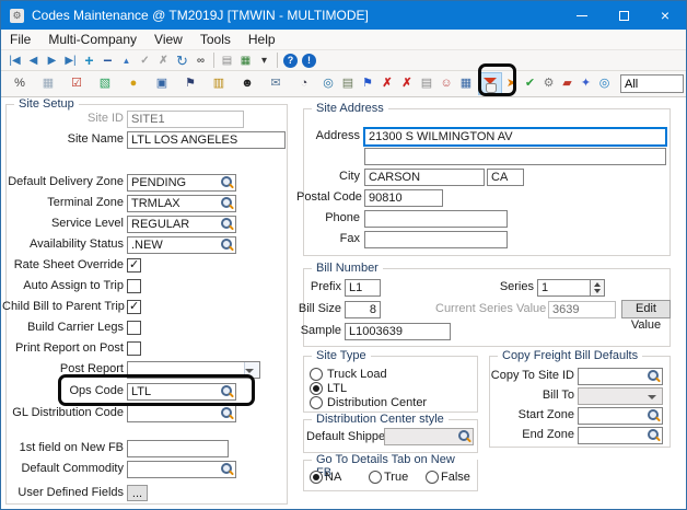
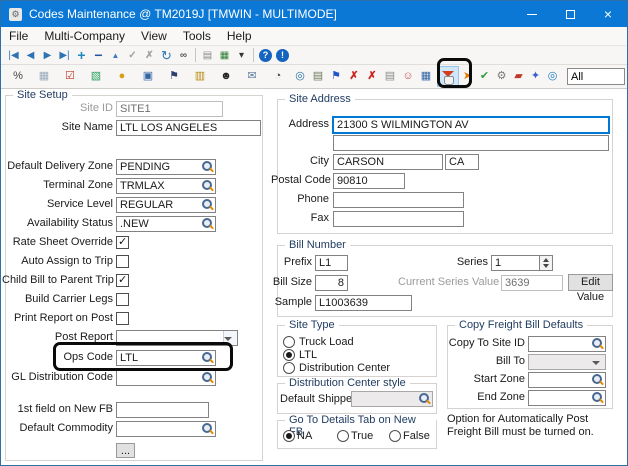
  ⚙
  Codes Maintenance @ TM2019J [TMWIN - MULTIMODE]
  ×
  File
  Multi-Company
  View
  Tools
  Help
  |◀
  ◀
  ▶
  ▶|
  +
  −
  ▲
  ✓
  ✗
  ↻
  ∞
  ▤
  ▦
  ▾
  ?
  !
  %
  ▦
  ☑
  ▧
  ●
  ▣
  ⚑
  ▥
  ☻
  ✉
  ◔
  ◎
  ▤
  ⚑
  ✗
  ✗
  ▤
  ☺
  ▦
  ➤
  ✔
  ⚙
  ▰
  ✦
  ◎
  All
  Site Setup
  Site ID
  SITE1
  Site Name
  LTL LOS ANGELES
  Default Delivery Zone
  PENDING
  Terminal Zone
  TRMLAX
  Service Level
  REGULAR
  Availability Status
  .NEW
  Rate Sheet Override
  Auto Assign to Trip
  Child Bill to Parent Trip
  Build Carrier Legs
  Print Report on Post
  Post Report
  Ops Code
  LTL
  GL Distribution Code
  1st field on New FB
  Default Commodity
- User Defined Fields
  ...
  Site Address
  Address
  21300 S WILMINGTON AV
  City
  CARSON
  CA
  Postal Code
  90810
  Phone
  Fax
  Bill Number
  Prefix
  L1
  Series
  1
  Bill Size
  8
  Current Series Value
  3639
  Edit Value
  Sample
  L1003639
  Site Type
  Truck Load
  LTL
  Distribution Center
  Distribution Center style
  Default Shippe
  Go To Details Tab on New B
  NA
  True
  False
  Copy Freight Bill Defaults
  Copy To Site ID
  Bill To
  Start Zone
  End Zone
+ Option for Automatically Post Freight Bill must be turned on.
